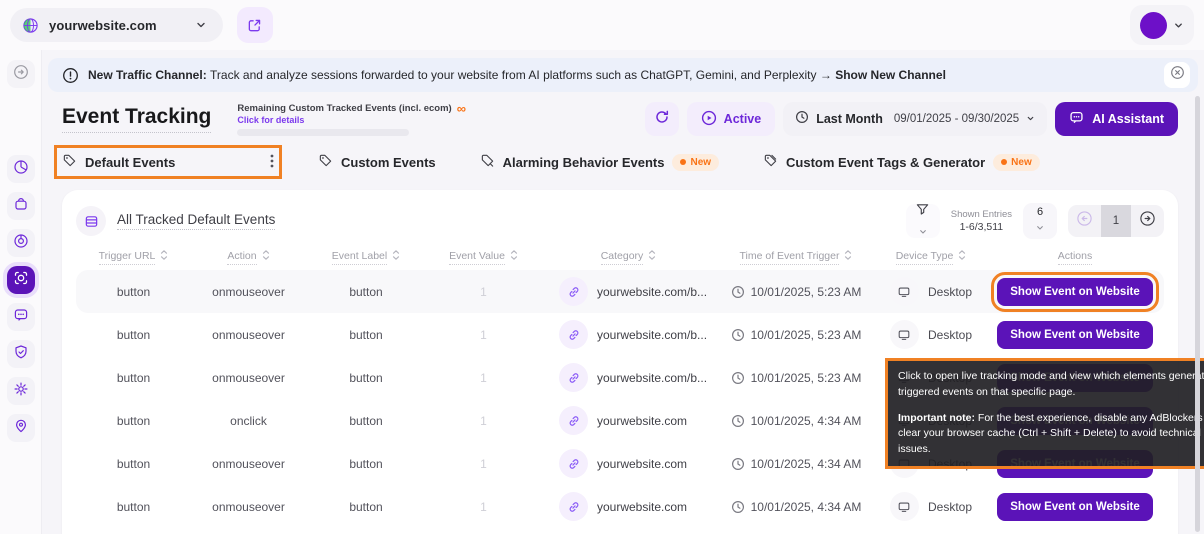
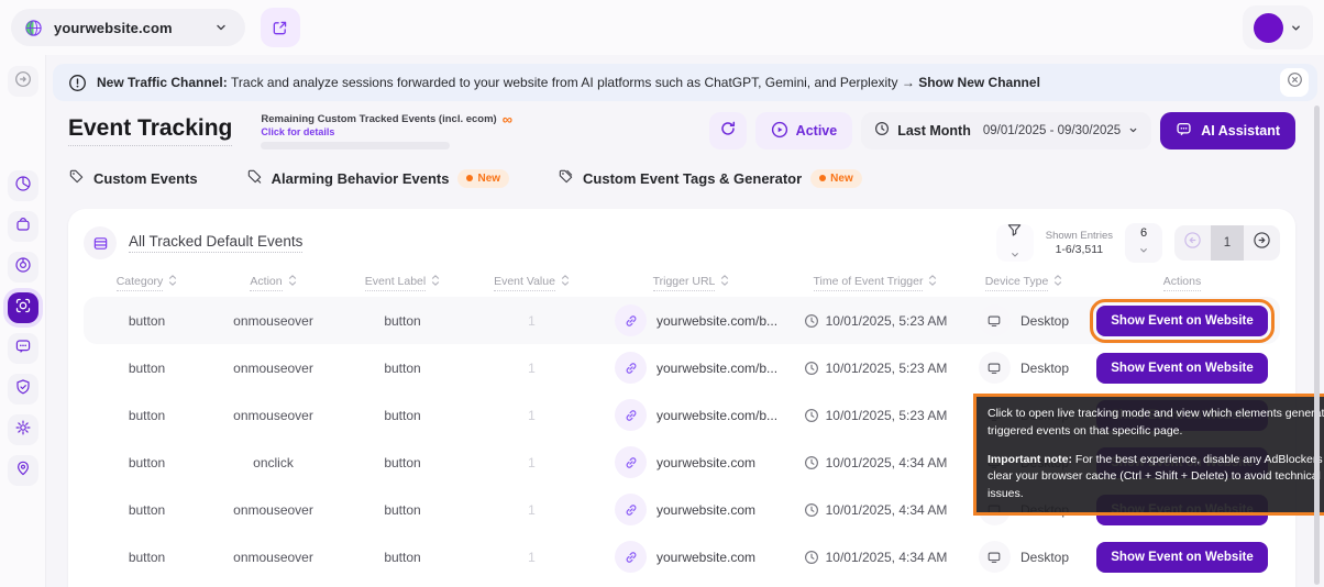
  yourwebsite.com
  New Traffic Channel: Track and analyze sessions forwarded to your website from AI platforms such as ChatGPT, Gemini, and Perplexity → Show New Channel
  Event Tracking
  Remaining Custom Tracked Events (incl. ecom)
  ∞
  Click for details
  Active
  Last Month
  09/01/2025 - 09/30/2025
  AI Assistant
- Default Events
  Custom Events
  Alarming Behavior Events
  New
  Custom Event Tags & Generator
  New
  All Tracked Default Events
  Shown Entries
  1-6/3,511
  6
  1
- Trigger URL
+ Category
  Action
  Event Label
  Event Value
- Category
+ Trigger URL
  Time of Event Trigger
  Device Type
  Actions
  button
  onmouseover
  button
  1
  yourwebsite.com/b...
  10/01/2025, 5:23 AM
  Desktop
  Show Event on Website
  button
  onmouseover
  button
  1
  yourwebsite.com/b...
  10/01/2025, 5:23 AM
  Desktop
  Show Event on Website
  button
  onmouseover
  button
  1
  yourwebsite.com/b...
  10/01/2025, 5:23 AM
  button
  onclick
  button
  1
  yourwebsite.com
  10/01/2025, 4:34 AM
  button
  onmouseover
  button
  1
  yourwebsite.com
  10/01/2025, 4:34 AM
  button
  onmouseover
  button
  1
  yourwebsite.com
  10/01/2025, 4:34 AM
  Desktop
  Show Event on Website
  Click to open live tracking mode and view which elements genert triggered events on that specific page.
  Important note: For the best experience, disable any AdBlockes clear your browser cache (Ctrl + Shift + Delete) to avoid technic issues.
